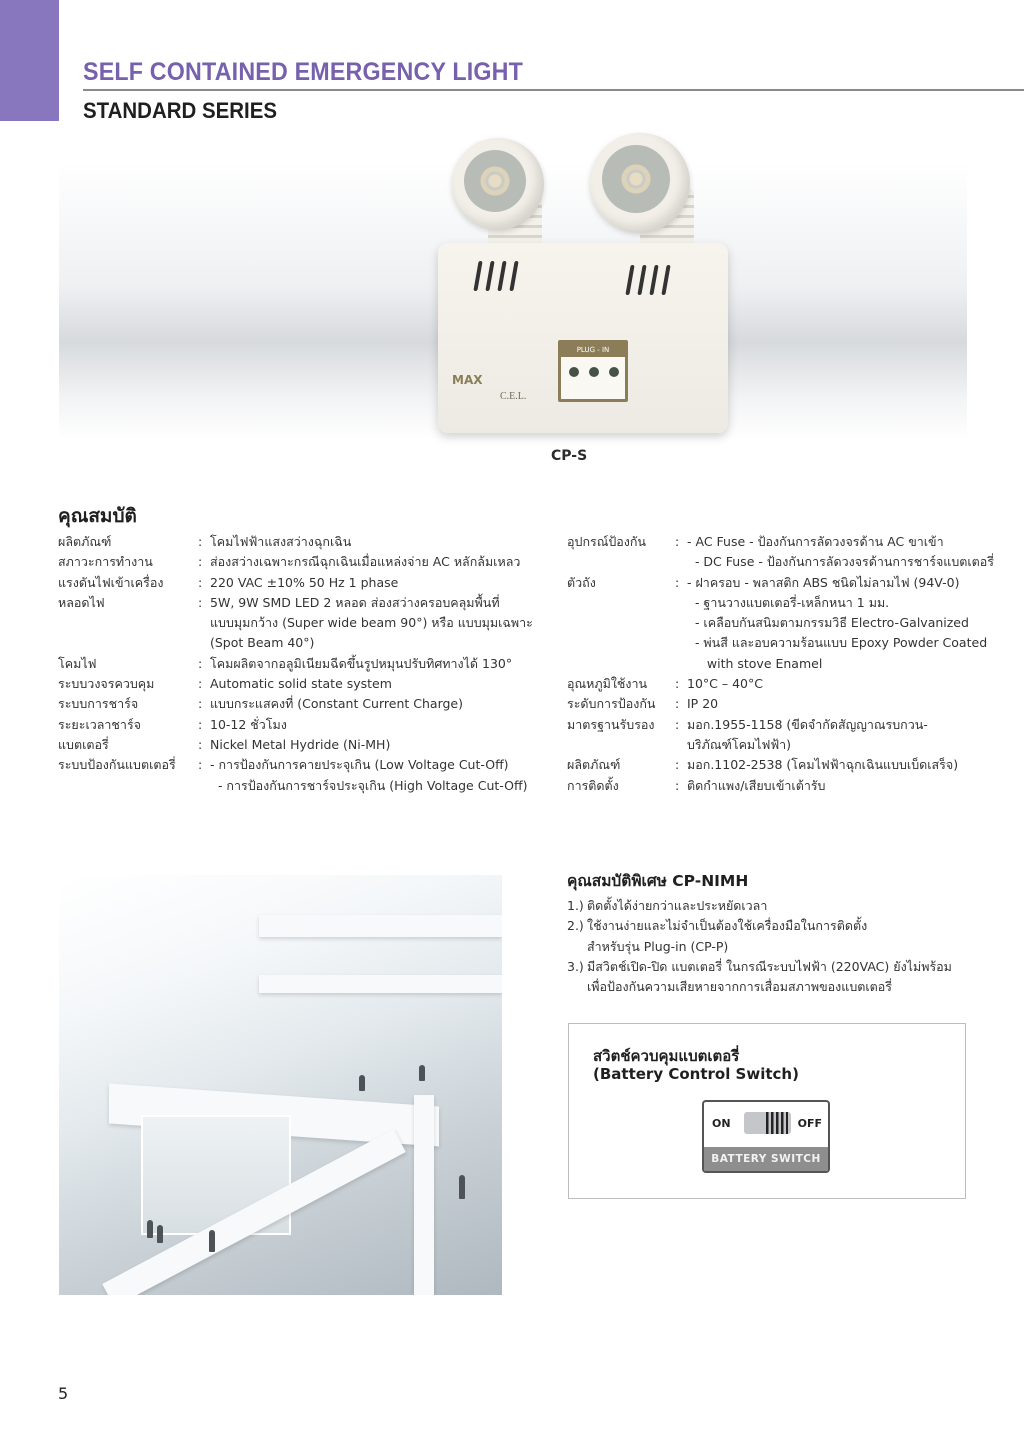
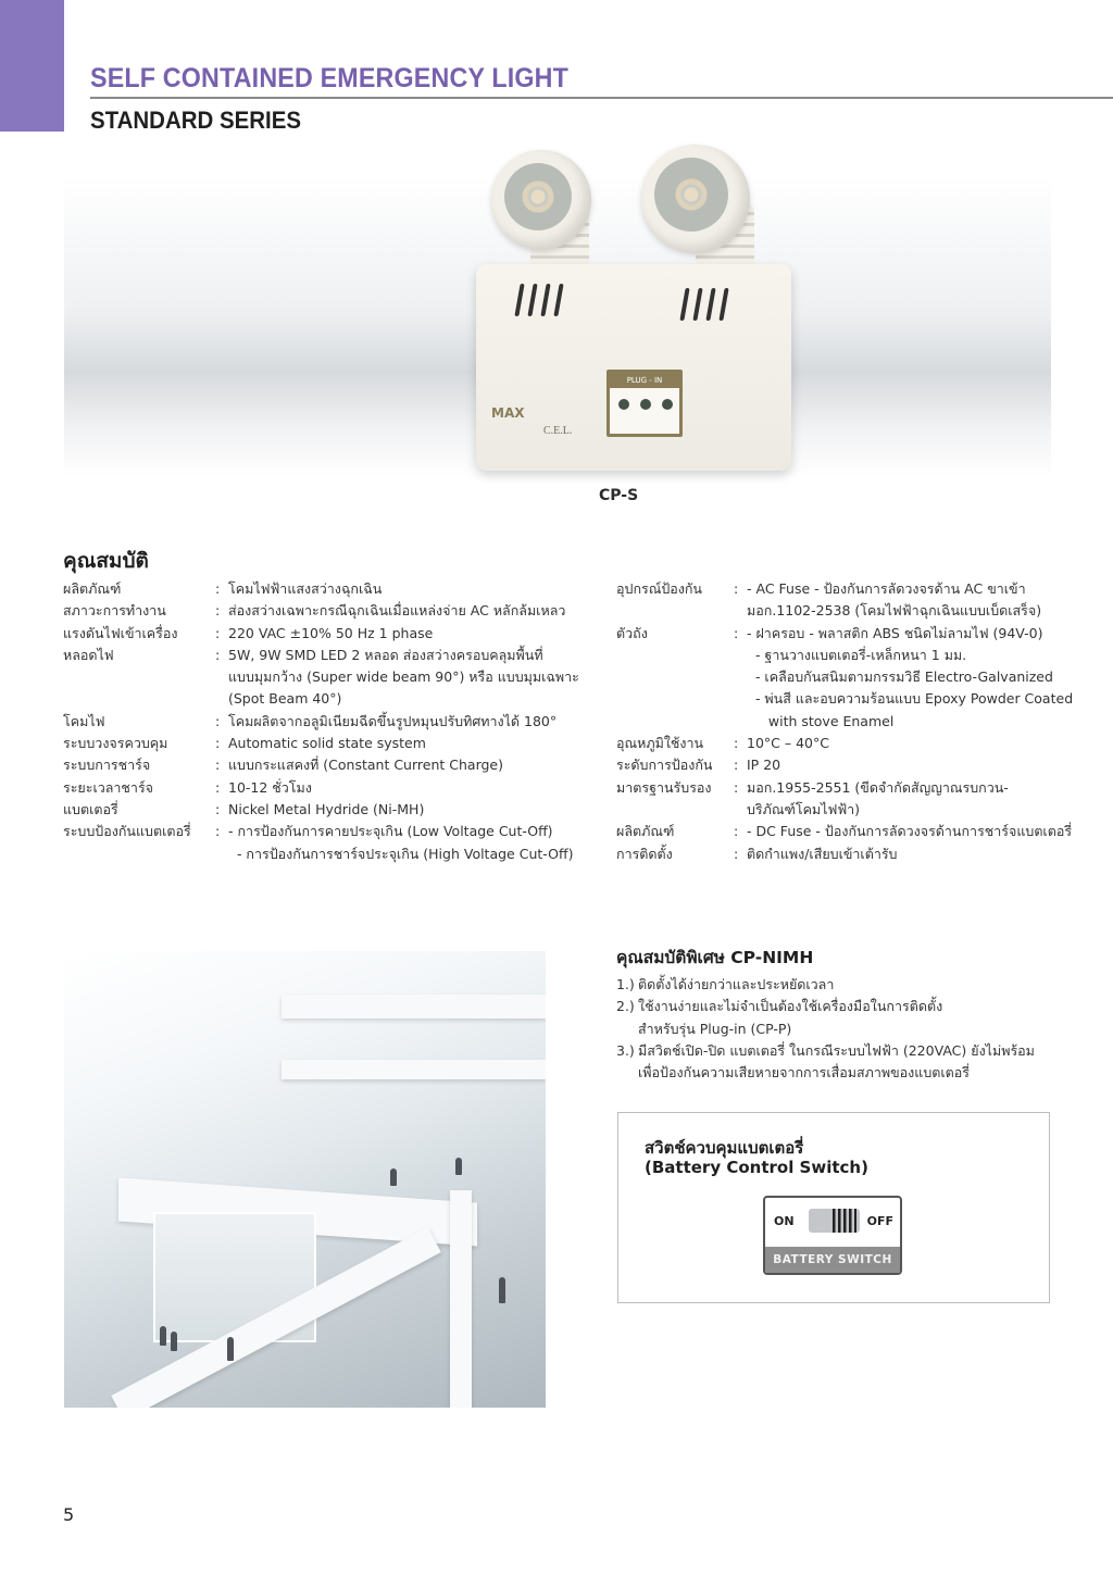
  SELF CONTAINED EMERGENCY LIGHT
  STANDARD SERIES
  PLUG - IN
  MAX
  C.E.L.
  CP-S
  คุณสมบัติ
  ผลิตภัณฑ์
  :
  โคมไฟฟ้าแสงสว่างฉุกเฉิน
  สภาวะการทำงาน
  :
  ส่องสว่างเฉพาะกรณีฉุกเฉินเมื่อแหล่งจ่าย AC หลักล้มเหลว
  แรงดันไฟเข้าเครื่อง
  :
  220 VAC ±10% 50 Hz 1 phase
  หลอดไฟ
  :
  5W, 9W SMD LED 2 หลอด ส่องสว่างครอบคลุมพื้นที่
  แบบมุมกว้าง (Super wide beam 90°) หรือ แบบมุมเฉพาะ
  (Spot Beam 40°)
  โคมไฟ
  :
- โคมผลิตจากอลูมิเนียมฉีดขึ้นรูปหมุนปรับทิศทางได้ 130°
+ โคมผลิตจากอลูมิเนียมฉีดขึ้นรูปหมุนปรับทิศทางได้ 180°
  ระบบวงจรควบคุม
  :
  Automatic solid state system
  ระบบการชาร์จ
  :
  แบบกระแสคงที่ (Constant Current Charge)
  ระยะเวลาชาร์จ
  :
  10-12 ชั่วโมง
  แบตเตอรี่
  :
  Nickel Metal Hydride (Ni-MH)
  ระบบป้องกันแบตเตอรี่
  :
  - การป้องกันการคายประจุเกิน (Low Voltage Cut-Off)
  - การป้องกันการชาร์จประจุเกิน (High Voltage Cut-Off)
  อุปกรณ์ป้องกัน
  :
  - AC Fuse - ป้องกันการลัดวงจรด้าน AC ขาเข้า
- - DC Fuse - ป้องกันการลัดวงจรด้านการชาร์จแบตเตอรี่
+ มอก.1102-2538 (โคมไฟฟ้าฉุกเฉินแบบเบ็ดเสร็จ)
  ตัวถัง
  :
  - ฝาครอบ - พลาสติก ABS ชนิดไม่ลามไฟ (94V-0)
  - ฐานวางแบตเตอรี่-เหล็กหนา 1 มม.
  - เคลือบกันสนิมตามกรรมวิธี Electro-Galvanized
  - พ่นสี และอบความร้อนแบบ Epoxy Powder Coated
  with stove Enamel
  อุณหภูมิใช้งาน
  :
  10°C – 40°C
  ระดับการป้องกัน
  :
  IP 20
  มาตรฐานรับรอง
  :
- มอก.1955-1158 (ขีดจำกัดสัญญาณรบกวน-
+ มอก.1955-2551 (ขีดจำกัดสัญญาณรบกวน-
  บริภัณฑ์โคมไฟฟ้า)
  ผลิตภัณฑ์
  :
- มอก.1102-2538 (โคมไฟฟ้าฉุกเฉินแบบเบ็ดเสร็จ)
+ - DC Fuse - ป้องกันการลัดวงจรด้านการชาร์จแบตเตอรี่
  การติดตั้ง
  :
  ติดกำแพง/เสียบเข้าเต้ารับ
  คุณสมบัติพิเศษ CP-NIMH
  1.)
  ติดตั้งได้ง่ายกว่าและประหยัดเวลา
  2.)
  ใช้งานง่ายและไม่จำเป็นต้องใช้เครื่องมือในการติดตั้ง
  สำหรับรุ่น Plug-in (CP-P)
  3.)
  มีสวิตช์เปิด-ปิด แบตเตอรี่ ในกรณีระบบไฟฟ้า (220VAC) ยังไม่พร้อม
  เพื่อป้องกันความเสียหายจากการเสื่อมสภาพของแบตเตอรี่
  สวิตช์ควบคุมแบตเตอรี่
  (Battery Control Switch)
  ON
  OFF
  BATTERY SWITCH
  5
